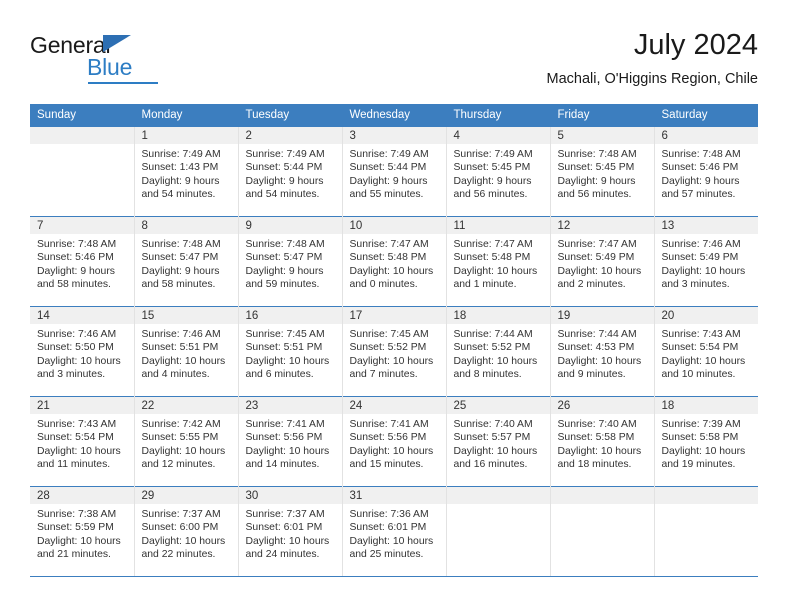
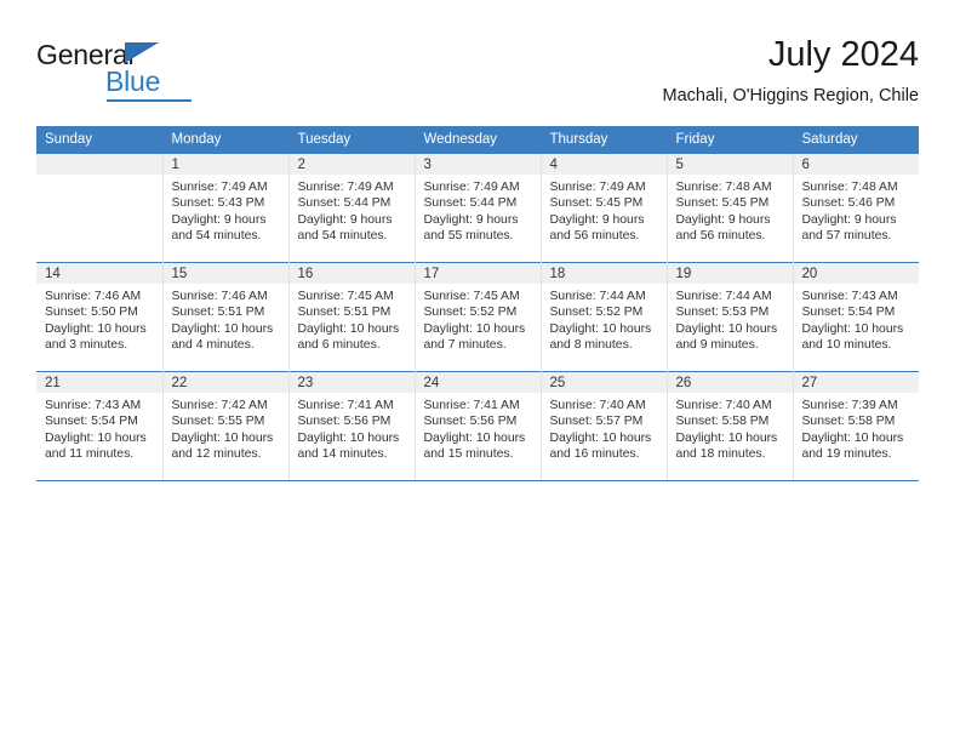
  General
  Blue
  July 2024
  Machali, O'Higgins Region, Chile
  Sunday	Monday	Tuesday	Wednesday	Thursday	Friday	Saturday
- 	1Sunrise: 7:49 AMSunset: 1:43 PMDaylight: 9 hoursand 54 minutes.	2Sunrise: 7:49 AMSunset: 5:44 PMDaylight: 9 hoursand 54 minutes.	3Sunrise: 7:49 AMSunset: 5:44 PMDaylight: 9 hoursand 55 minutes.	4Sunrise: 7:49 AMSunset: 5:45 PMDaylight: 9 hoursand 56 minutes.	5Sunrise: 7:48 AMSunset: 5:45 PMDaylight: 9 hoursand 56 minutes.	6Sunrise: 7:48 AMSunset: 5:46 PMDaylight: 9 hoursand 57 minutes.
+ 	1Sunrise: 7:49 AMSunset: 5:43 PMDaylight: 9 hoursand 54 minutes.	2Sunrise: 7:49 AMSunset: 5:44 PMDaylight: 9 hoursand 54 minutes.	3Sunrise: 7:49 AMSunset: 5:44 PMDaylight: 9 hoursand 55 minutes.	4Sunrise: 7:49 AMSunset: 5:45 PMDaylight: 9 hoursand 56 minutes.	5Sunrise: 7:48 AMSunset: 5:45 PMDaylight: 9 hoursand 56 minutes.	6Sunrise: 7:48 AMSunset: 5:46 PMDaylight: 9 hoursand 57 minutes.
- 7Sunrise: 7:48 AMSunset: 5:46 PMDaylight: 9 hoursand 58 minutes.	8Sunrise: 7:48 AMSunset: 5:47 PMDaylight: 9 hoursand 58 minutes.	9Sunrise: 7:48 AMSunset: 5:47 PMDaylight: 9 hoursand 59 minutes.	10Sunrise: 7:47 AMSunset: 5:48 PMDaylight: 10 hoursand 0 minutes.	11Sunrise: 7:47 AMSunset: 5:48 PMDaylight: 10 hoursand 1 minute.	12Sunrise: 7:47 AMSunset: 5:49 PMDaylight: 10 hoursand 2 minutes.	13Sunrise: 7:46 AMSunset: 5:49 PMDaylight: 10 hoursand 3 minutes.
- 14Sunrise: 7:46 AMSunset: 5:50 PMDaylight: 10 hoursand 3 minutes.	15Sunrise: 7:46 AMSunset: 5:51 PMDaylight: 10 hoursand 4 minutes.	16Sunrise: 7:45 AMSunset: 5:51 PMDaylight: 10 hoursand 6 minutes.	17Sunrise: 7:45 AMSunset: 5:52 PMDaylight: 10 hoursand 7 minutes.	18Sunrise: 7:44 AMSunset: 5:52 PMDaylight: 10 hoursand 8 minutes.	19Sunrise: 7:44 AMSunset: 4:53 PMDaylight: 10 hoursand 9 minutes.	20Sunrise: 7:43 AMSunset: 5:54 PMDaylight: 10 hoursand 10 minutes.
+ 14Sunrise: 7:46 AMSunset: 5:50 PMDaylight: 10 hoursand 3 minutes.	15Sunrise: 7:46 AMSunset: 5:51 PMDaylight: 10 hoursand 4 minutes.	16Sunrise: 7:45 AMSunset: 5:51 PMDaylight: 10 hoursand 6 minutes.	17Sunrise: 7:45 AMSunset: 5:52 PMDaylight: 10 hoursand 7 minutes.	18Sunrise: 7:44 AMSunset: 5:52 PMDaylight: 10 hoursand 8 minutes.	19Sunrise: 7:44 AMSunset: 5:53 PMDaylight: 10 hoursand 9 minutes.	20Sunrise: 7:43 AMSunset: 5:54 PMDaylight: 10 hoursand 10 minutes.
- 21Sunrise: 7:43 AMSunset: 5:54 PMDaylight: 10 hoursand 11 minutes.	22Sunrise: 7:42 AMSunset: 5:55 PMDaylight: 10 hoursand 12 minutes.	23Sunrise: 7:41 AMSunset: 5:56 PMDaylight: 10 hoursand 14 minutes.	24Sunrise: 7:41 AMSunset: 5:56 PMDaylight: 10 hoursand 15 minutes.	25Sunrise: 7:40 AMSunset: 5:57 PMDaylight: 10 hoursand 16 minutes.	26Sunrise: 7:40 AMSunset: 5:58 PMDaylight: 10 hoursand 18 minutes.	18Sunrise: 7:39 AMSunset: 5:58 PMDaylight: 10 hoursand 19 minutes.
+ 21Sunrise: 7:43 AMSunset: 5:54 PMDaylight: 10 hoursand 11 minutes.	22Sunrise: 7:42 AMSunset: 5:55 PMDaylight: 10 hoursand 12 minutes.	23Sunrise: 7:41 AMSunset: 5:56 PMDaylight: 10 hoursand 14 minutes.	24Sunrise: 7:41 AMSunset: 5:56 PMDaylight: 10 hoursand 15 minutes.	25Sunrise: 7:40 AMSunset: 5:57 PMDaylight: 10 hoursand 16 minutes.	26Sunrise: 7:40 AMSunset: 5:58 PMDaylight: 10 hoursand 18 minutes.	27Sunrise: 7:39 AMSunset: 5:58 PMDaylight: 10 hoursand 19 minutes.
- 28Sunrise: 7:38 AMSunset: 5:59 PMDaylight: 10 hoursand 21 minutes.	29Sunrise: 7:37 AMSunset: 6:00 PMDaylight: 10 hoursand 22 minutes.	30Sunrise: 7:37 AMSunset: 6:01 PMDaylight: 10 hoursand 24 minutes.	31Sunrise: 7:36 AMSunset: 6:01 PMDaylight: 10 hoursand 25 minutes.
